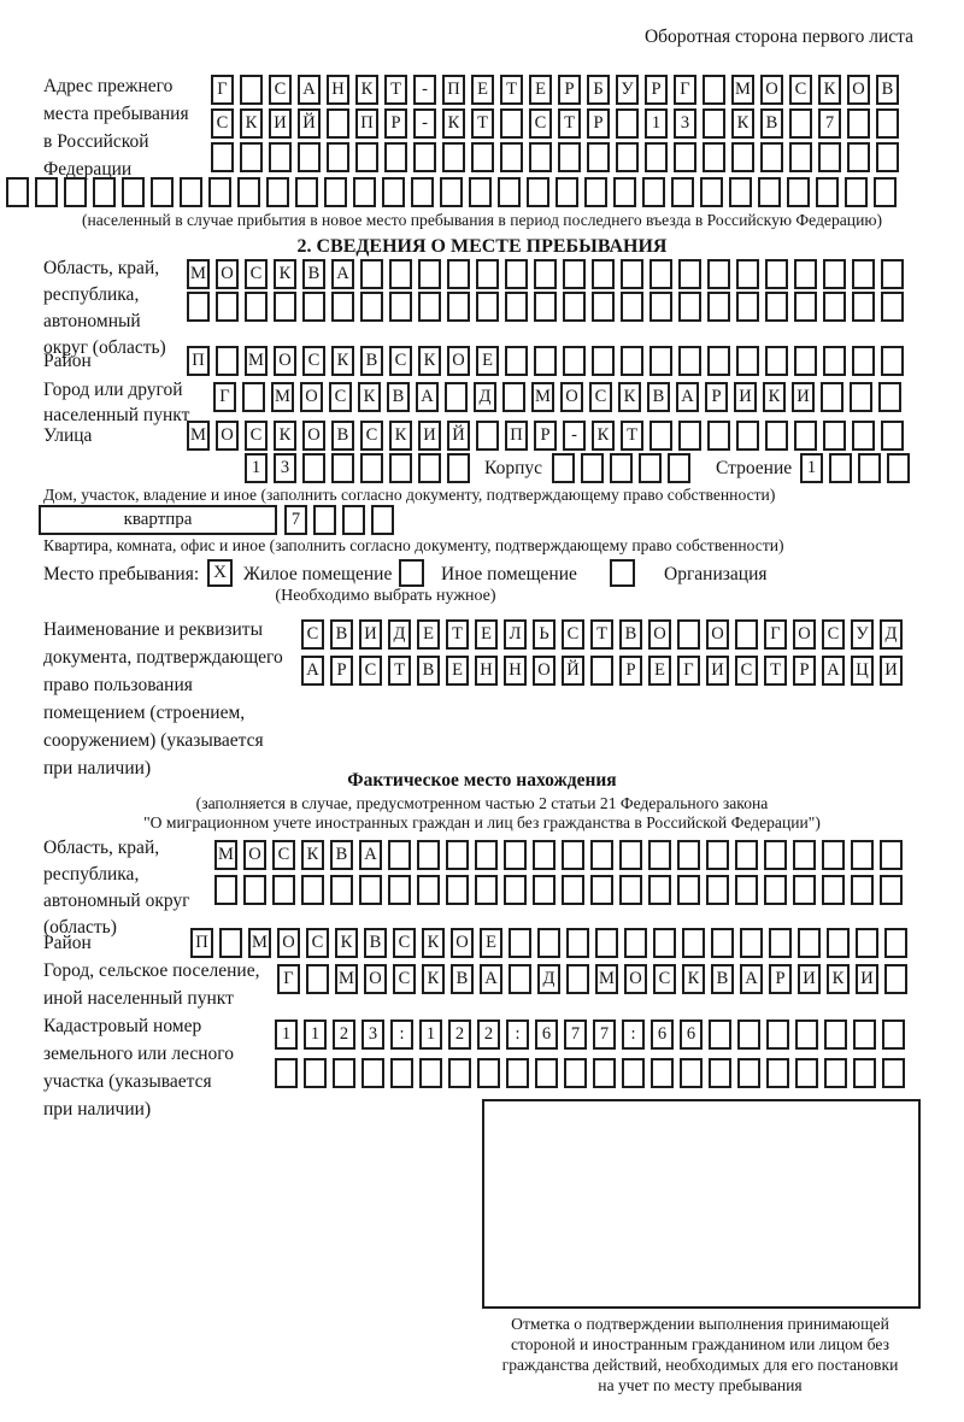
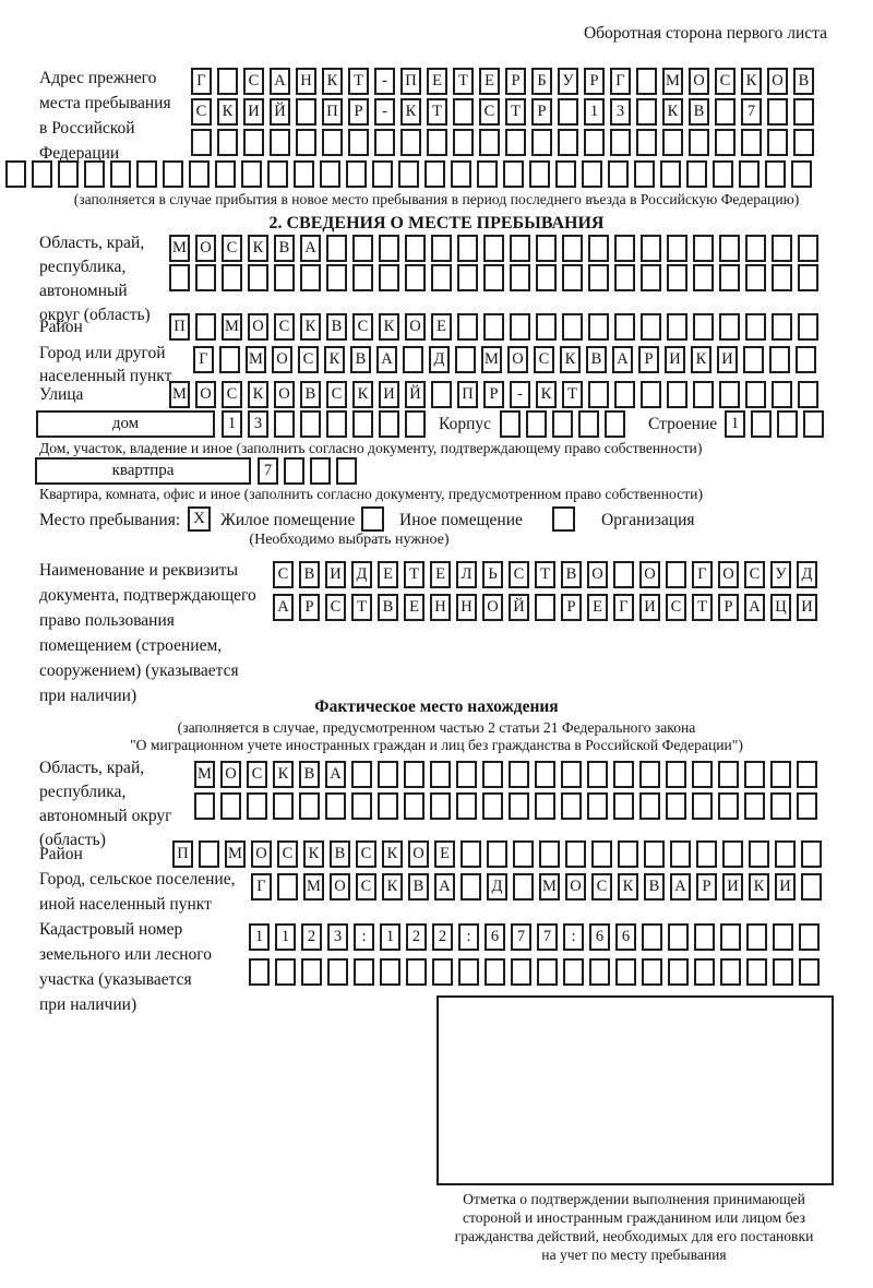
  Оборотная сторона первого листа
  Адрес прежнего
  места пребывания
  в Российской
  Федерации
  Г С А Н К Т - П Е Т Е Р Б У Р Г М О С К О В
  С К И Й П Р - К Т С Т Р 1 3 К В 7
- (населенный в случае прибытия в новое место пребывания в период последнего въезда в Российскую Федерацию)
+ (заполняется в случае прибытия в новое место пребывания в период последнего въезда в Российскую Федерацию)
  2. СВЕДЕНИЯ О МЕСТЕ ПРЕБЫВАНИЯ
  Область, край,
  республика,
  автономный
  округ (область)
  М О С К В А
  Район
  П М О С К В С К О Е
  Город или другой
  населенный пункт
  Г М О С К В А Д М О С К В А Р И К И
  Улица
  М О С К О В С К И Й П Р - К Т
+ дом
  1 3
  Корпус
  Строение
  1
  Дом, участок, владение и иное (заполнить согласно документу, подтверждающему право собственности)
  квартпра
  7
- Квартира, комната, офис и иное (заполнить согласно документу, подтверждающему право собственности)
+ Квартира, комната, офис и иное (заполнить согласно документу, предусмотренном право собственности)
  Место пребывания:
  X
  Жилое помещение
  Иное помещение
  Организация
  (Необходимо выбрать нужное)
  Наименование и реквизиты
  документа, подтверждающего
  право пользования
  помещением (строением,
  сооружением) (указывается
  при наличии)
  С В И Д Е Т Е Л Ь С Т В О О Г О С У Д
  А Р С Т В Е Н Н О Й Р Е Г И С Т Р А Ц И
  Фактическое место нахождения
  (заполняется в случае, предусмотренном частью 2 статьи 21 Федерального закона
  "О миграционном учете иностранных граждан и лиц без гражданства в Российской Федерации")
  Область, край,
  республика,
  автономный округ
  (область)
  М О С К В А
  Район
  П М О С К В С К О Е
  Город, сельское поселение,
  иной населенный пункт
  Г М О С К В А Д М О С К В А Р И К И
  Кадастровый номер
  земельного или лесного
  участка (указывается
  при наличии)
  1 1 2 3 : 1 2 2 : 6 7 7 : 6 6
  Отметка о подтверждении выполнения принимающей
  стороной и иностранным гражданином или лицом без
  гражданства действий, необходимых для его постановки
  на учет по месту пребывания
